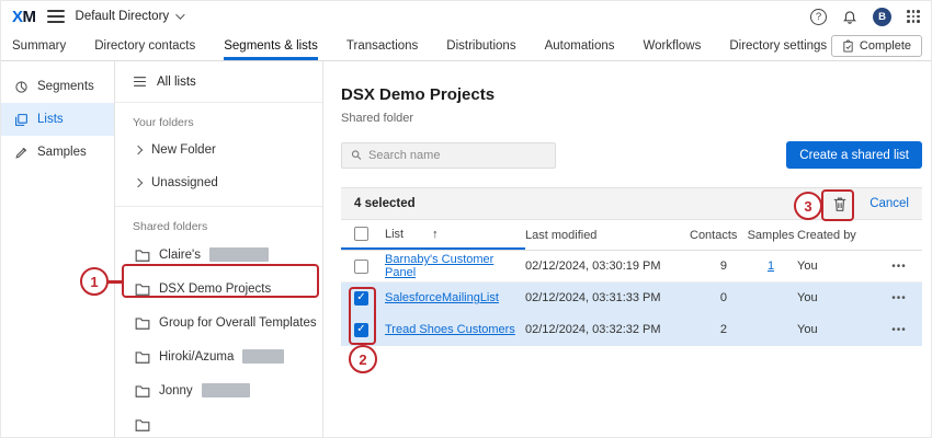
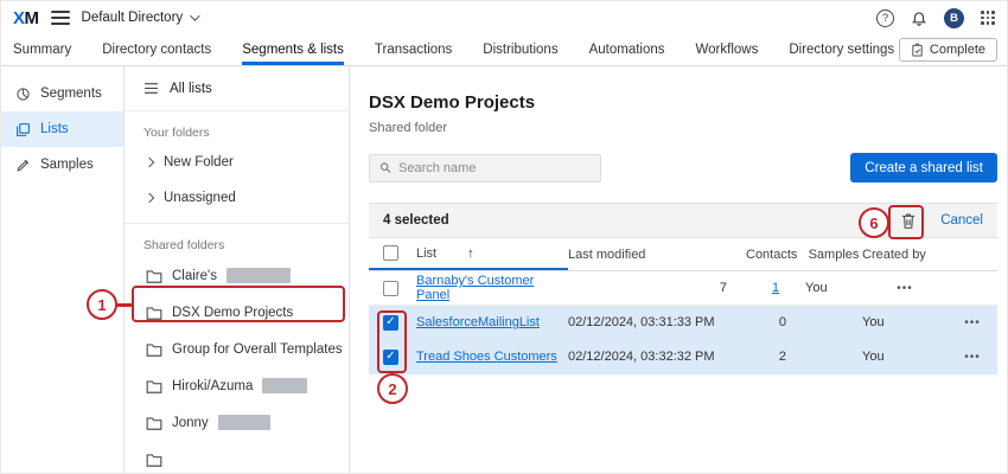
  XM
  Default Directory
  ?
  B
  Summary
  Directory contacts
  Segments & lists
  Transactions
  Distributions
  Automations
  Workflows
  Directory settings
  Complete
  Segments
  Lists
  Samples
  All lists
  Your folders
  New Folder
  Unassigned
  Shared folders
  Claire's
  DSX Demo Projects
  Group for Overall Templates
  Hiroki/Azuma
  Jonny
  DSX Demo Projects
  Shared folder
  Search name
  Create a shared list
  4 selected
  Cancel
  List
  ↑
  Last modified
  Contacts
  Samples
  Created by
  Barnaby's Customer Panel
- 02/12/2024, 03:30:19 PM
- 9
+ 7
  1
  You
  •••
  ✓
  SalesforceMailingList
  02/12/2024, 03:31:33 PM
  0
  You
  •••
  ✓
  Tread Shoes Customers
  02/12/2024, 03:32:32 PM
  2
  You
  •••
  1
  2
- 3
+ 6
